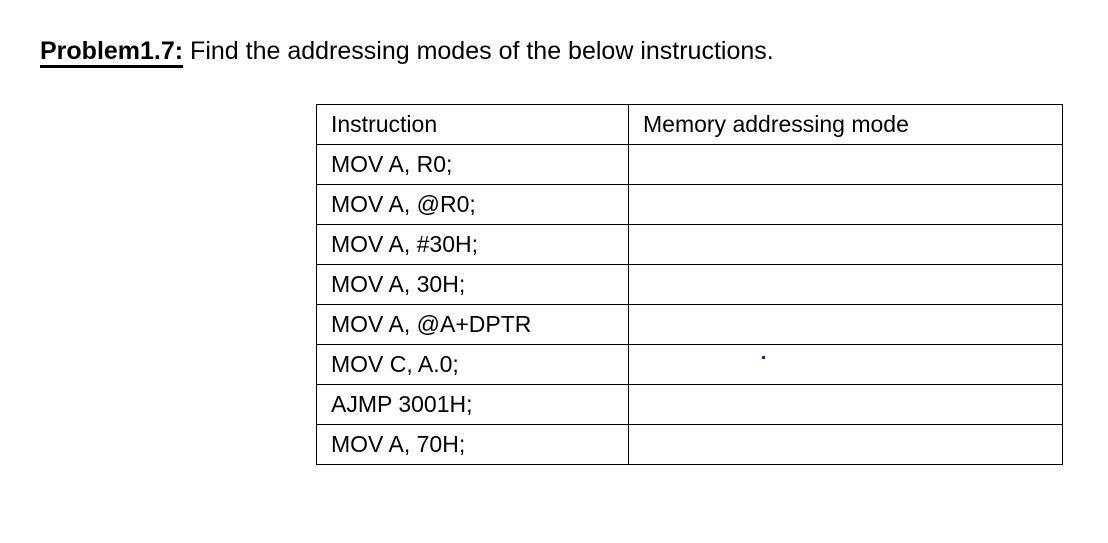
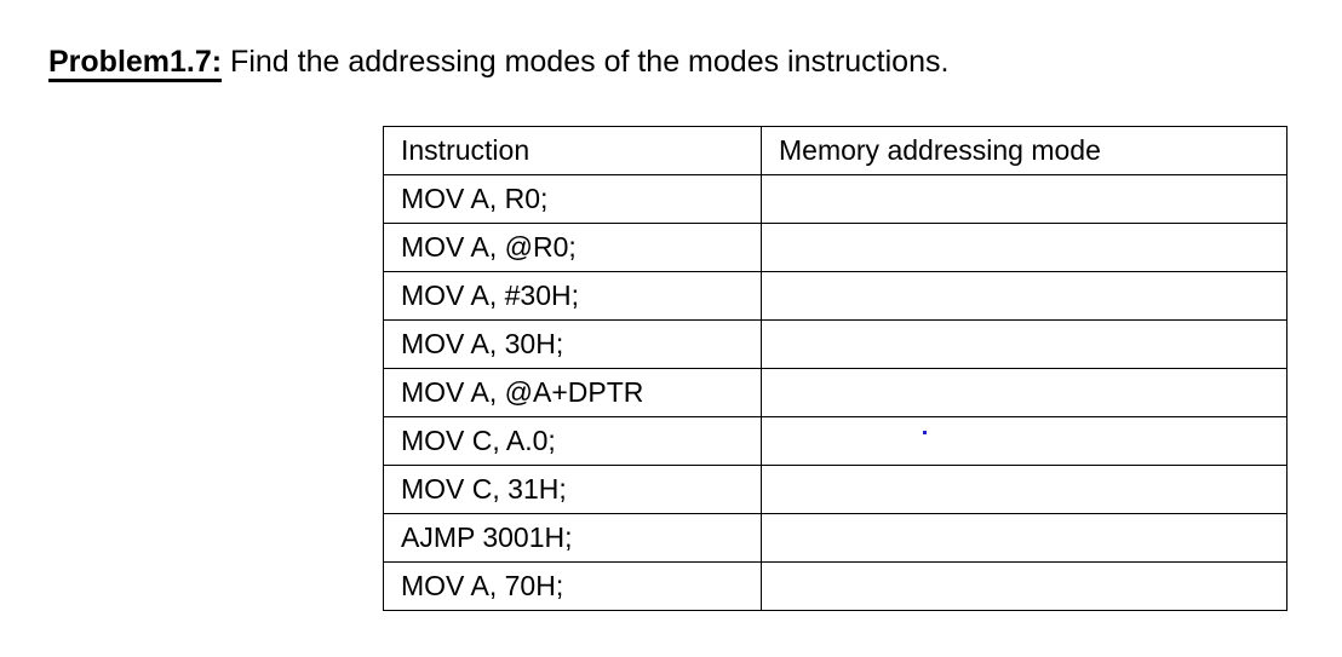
- Problem1.7: Find the addressing modes of the below instructions.
+ Problem1.7: Find the addressing modes of the modes instructions.
  Instruction	Memory addressing mode
  MOV A, R0;
  MOV A, @R0;
  MOV A, #30H;
  MOV A, 30H;
  MOV A, @A+DPTR
  MOV C, A.0;
+ MOV C, 31H;
  AJMP 3001H;
  MOV A, 70H;
